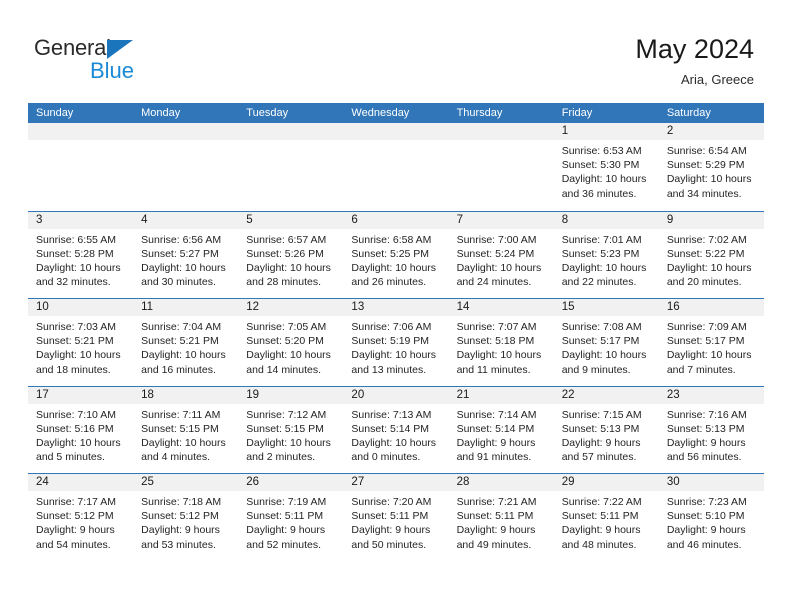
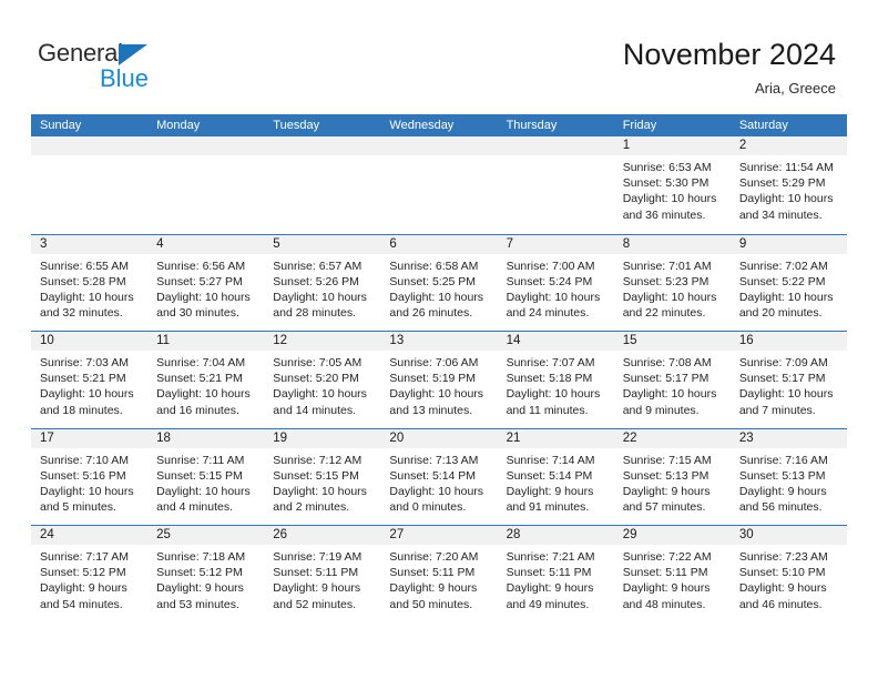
  General
  Blue
- May 2024
+ November 2024
  Aria, Greece
  Sunday
  Monday
  Tuesday
  Wednesday
  Thursday
  Friday
  Saturday
  1
  Sunrise: 6:53 AM
  Sunset: 5:30 PM
  Daylight: 10 hours
  and 36 minutes.
  2
- Sunrise: 6:54 AM
+ Sunrise: 11:54 AM
  Sunset: 5:29 PM
  Daylight: 10 hours
  and 34 minutes.
  3
  Sunrise: 6:55 AM
  Sunset: 5:28 PM
  Daylight: 10 hours
  and 32 minutes.
  4
  Sunrise: 6:56 AM
  Sunset: 5:27 PM
  Daylight: 10 hours
  and 30 minutes.
  5
  Sunrise: 6:57 AM
  Sunset: 5:26 PM
  Daylight: 10 hours
  and 28 minutes.
  6
  Sunrise: 6:58 AM
  Sunset: 5:25 PM
  Daylight: 10 hours
  and 26 minutes.
  7
  Sunrise: 7:00 AM
  Sunset: 5:24 PM
  Daylight: 10 hours
  and 24 minutes.
  8
  Sunrise: 7:01 AM
  Sunset: 5:23 PM
  Daylight: 10 hours
  and 22 minutes.
  9
  Sunrise: 7:02 AM
  Sunset: 5:22 PM
  Daylight: 10 hours
  and 20 minutes.
  10
  Sunrise: 7:03 AM
  Sunset: 5:21 PM
  Daylight: 10 hours
  and 18 minutes.
  11
  Sunrise: 7:04 AM
  Sunset: 5:21 PM
  Daylight: 10 hours
  and 16 minutes.
  12
  Sunrise: 7:05 AM
  Sunset: 5:20 PM
  Daylight: 10 hours
  and 14 minutes.
  13
  Sunrise: 7:06 AM
  Sunset: 5:19 PM
  Daylight: 10 hours
  and 13 minutes.
  14
  Sunrise: 7:07 AM
  Sunset: 5:18 PM
  Daylight: 10 hours
  and 11 minutes.
  15
  Sunrise: 7:08 AM
  Sunset: 5:17 PM
  Daylight: 10 hours
  and 9 minutes.
  16
  Sunrise: 7:09 AM
  Sunset: 5:17 PM
  Daylight: 10 hours
  and 7 minutes.
  17
  Sunrise: 7:10 AM
  Sunset: 5:16 PM
  Daylight: 10 hours
  and 5 minutes.
  18
  Sunrise: 7:11 AM
  Sunset: 5:15 PM
  Daylight: 10 hours
  and 4 minutes.
  19
  Sunrise: 7:12 AM
  Sunset: 5:15 PM
  Daylight: 10 hours
  and 2 minutes.
  20
  Sunrise: 7:13 AM
  Sunset: 5:14 PM
  Daylight: 10 hours
  and 0 minutes.
  21
  Sunrise: 7:14 AM
  Sunset: 5:14 PM
  Daylight: 9 hours
  and 91 minutes.
  22
  Sunrise: 7:15 AM
  Sunset: 5:13 PM
  Daylight: 9 hours
  and 57 minutes.
  23
  Sunrise: 7:16 AM
  Sunset: 5:13 PM
  Daylight: 9 hours
  and 56 minutes.
  24
  Sunrise: 7:17 AM
  Sunset: 5:12 PM
  Daylight: 9 hours
  and 54 minutes.
  25
  Sunrise: 7:18 AM
  Sunset: 5:12 PM
  Daylight: 9 hours
  and 53 minutes.
  26
  Sunrise: 7:19 AM
  Sunset: 5:11 PM
  Daylight: 9 hours
  and 52 minutes.
  27
  Sunrise: 7:20 AM
  Sunset: 5:11 PM
  Daylight: 9 hours
  and 50 minutes.
  28
  Sunrise: 7:21 AM
  Sunset: 5:11 PM
  Daylight: 9 hours
  and 49 minutes.
  29
  Sunrise: 7:22 AM
  Sunset: 5:11 PM
  Daylight: 9 hours
  and 48 minutes.
  30
  Sunrise: 7:23 AM
  Sunset: 5:10 PM
  Daylight: 9 hours
  and 46 minutes.
